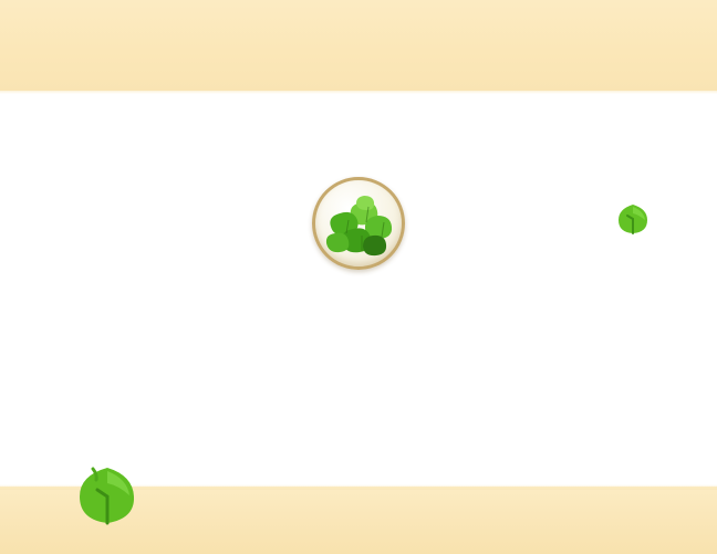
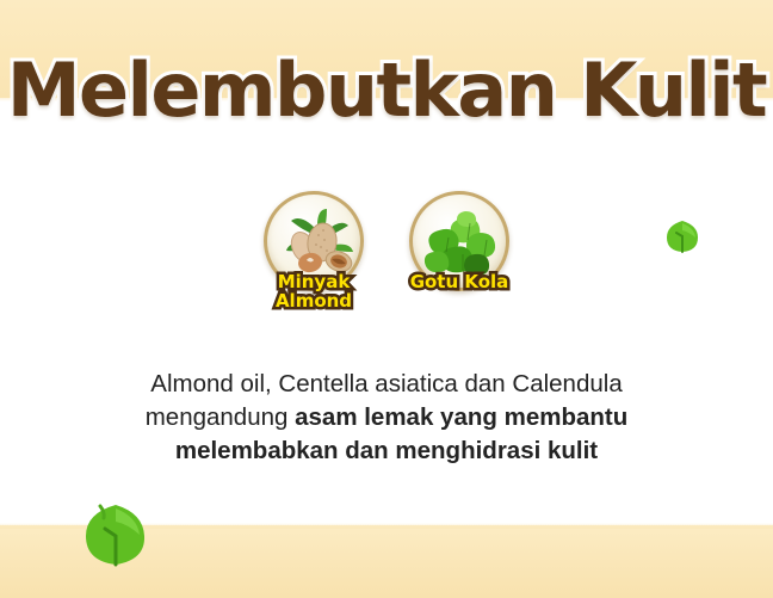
+ Melembutkan Kulit
+ Minyak Almond
+ Gotu Kola
+ Almond oil, Centella asiatica dan Calendula
+ mengandung asam lemak yang membantu
+ melembabkan dan menghidrasi kulit
